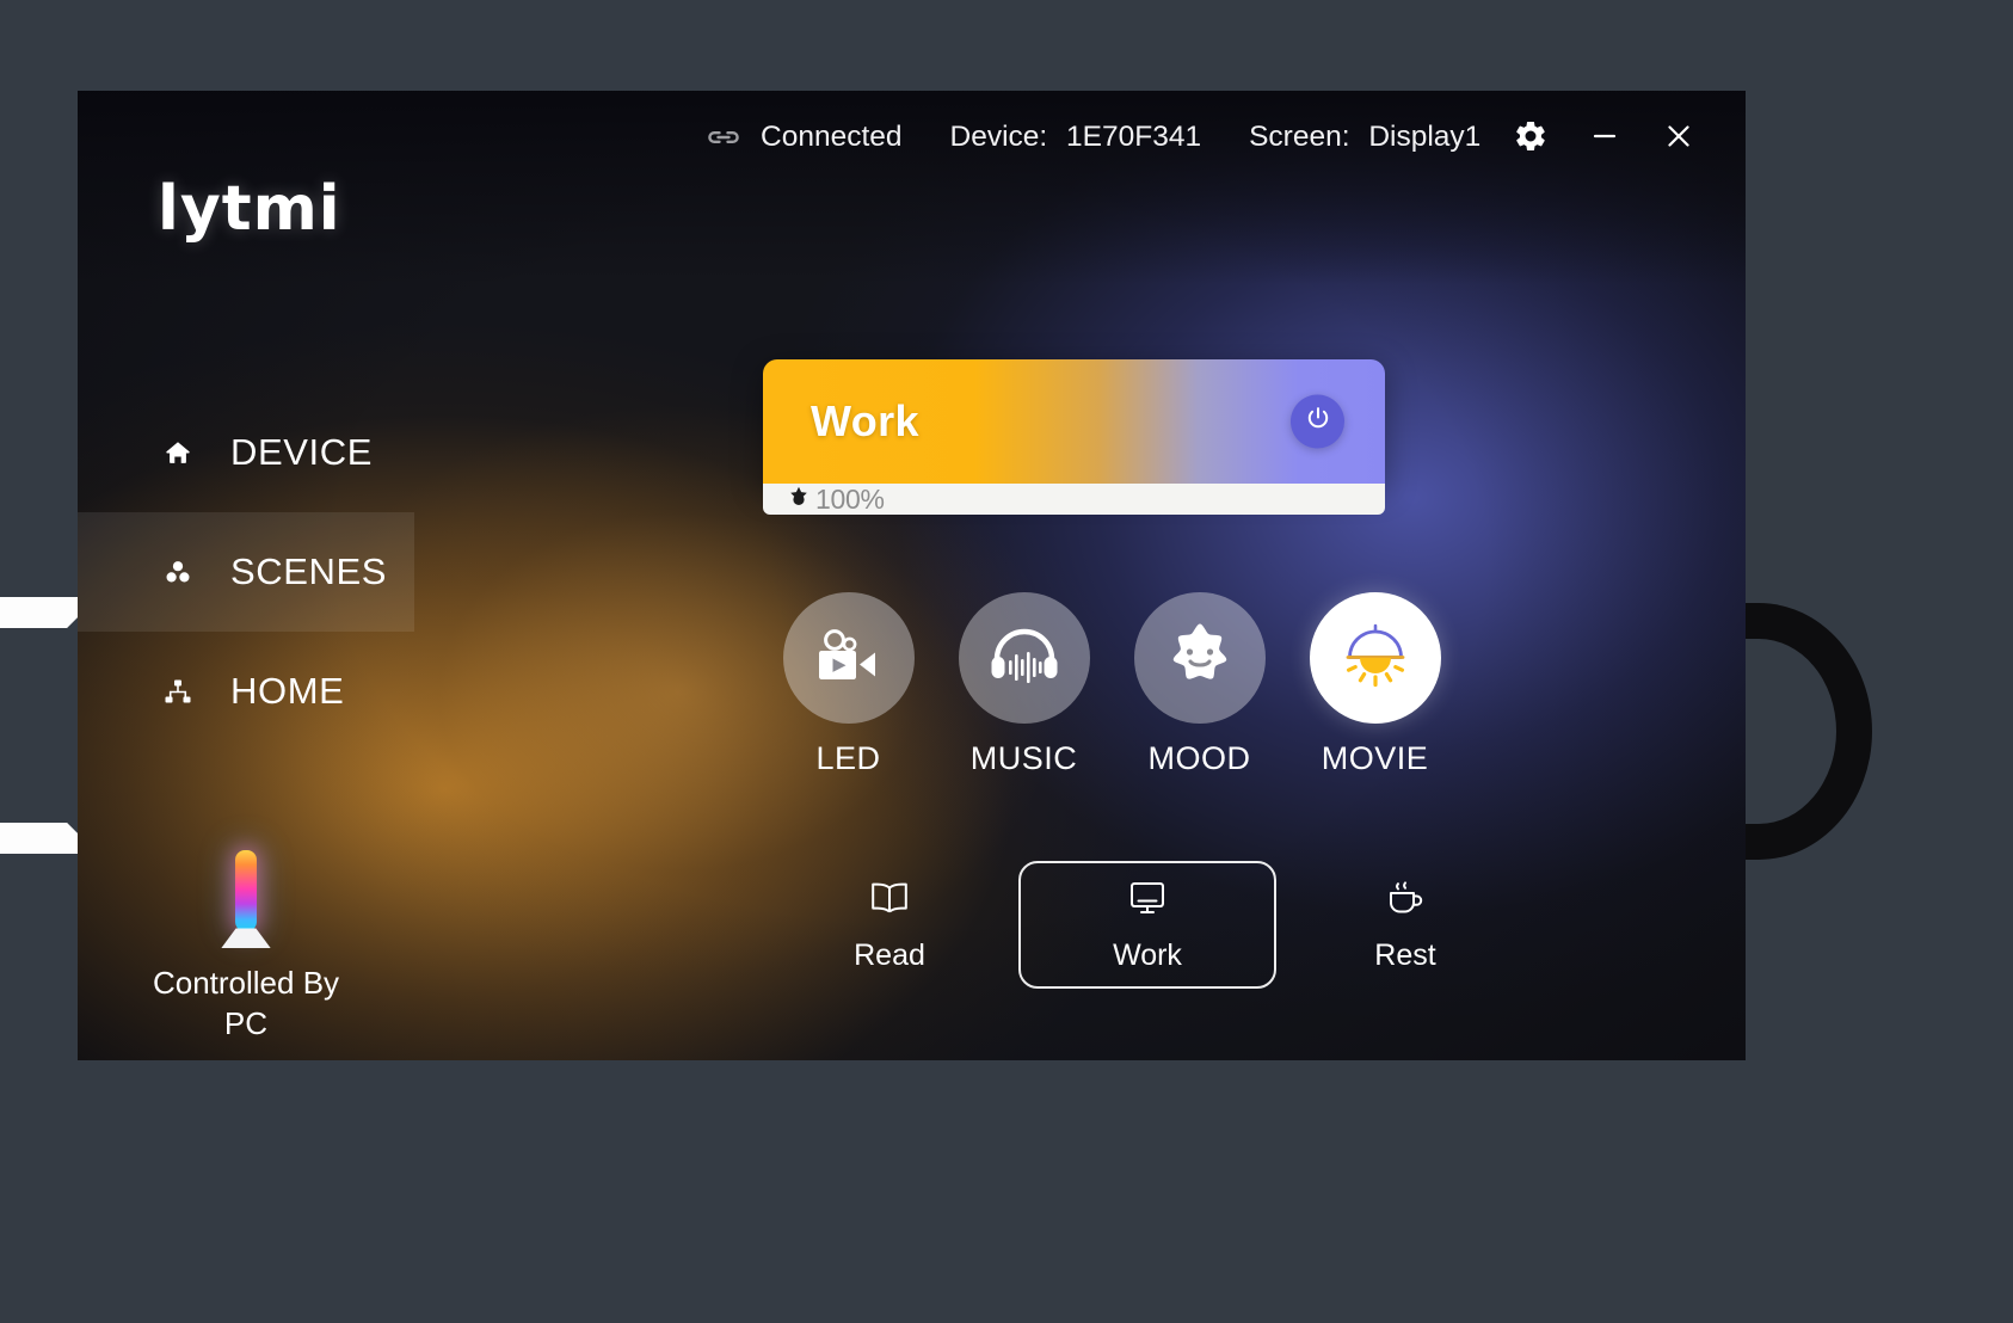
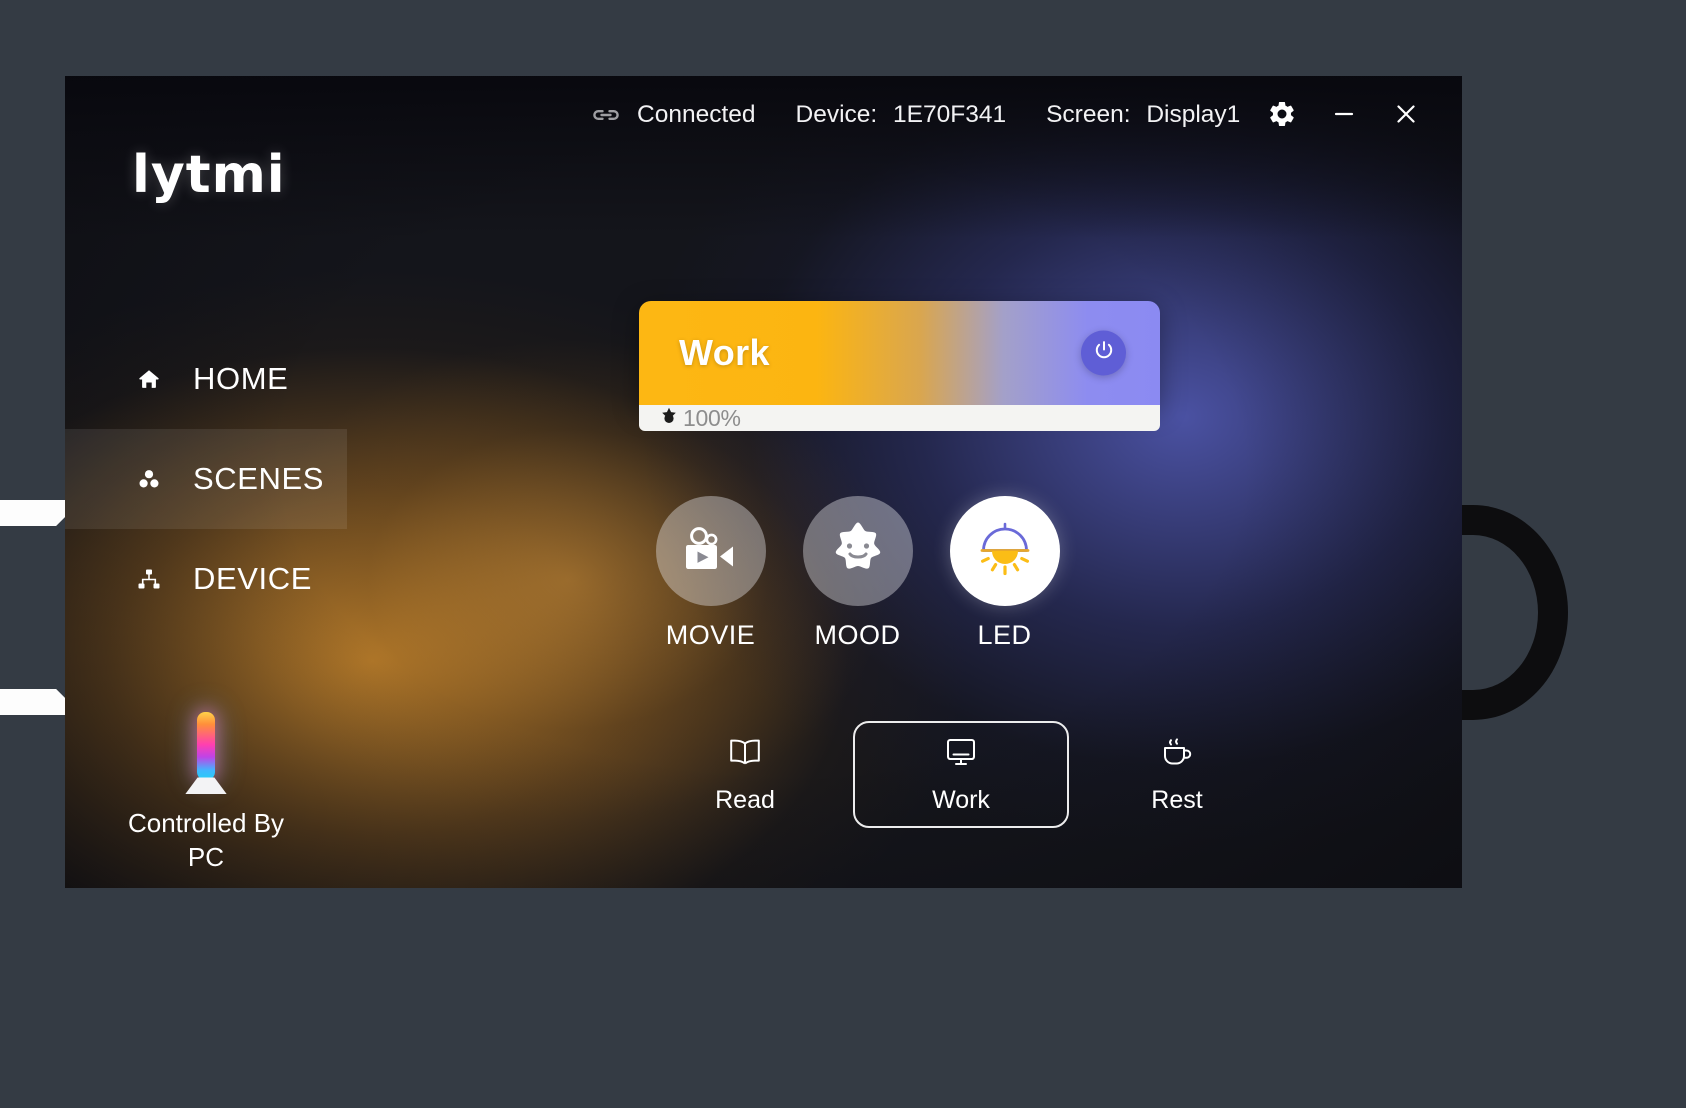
  Connected
  Device: 1E70F341
  Screen: Display1
  lytmi
- DEVICE
+ HOME
  SCENES
- HOME
+ DEVICE
  Controlled By
  PC
  Work
  100%
- LED
+ MOVIE
- MUSIC
  MOOD
- MOVIE
+ LED
  Read
  Work
  Rest
